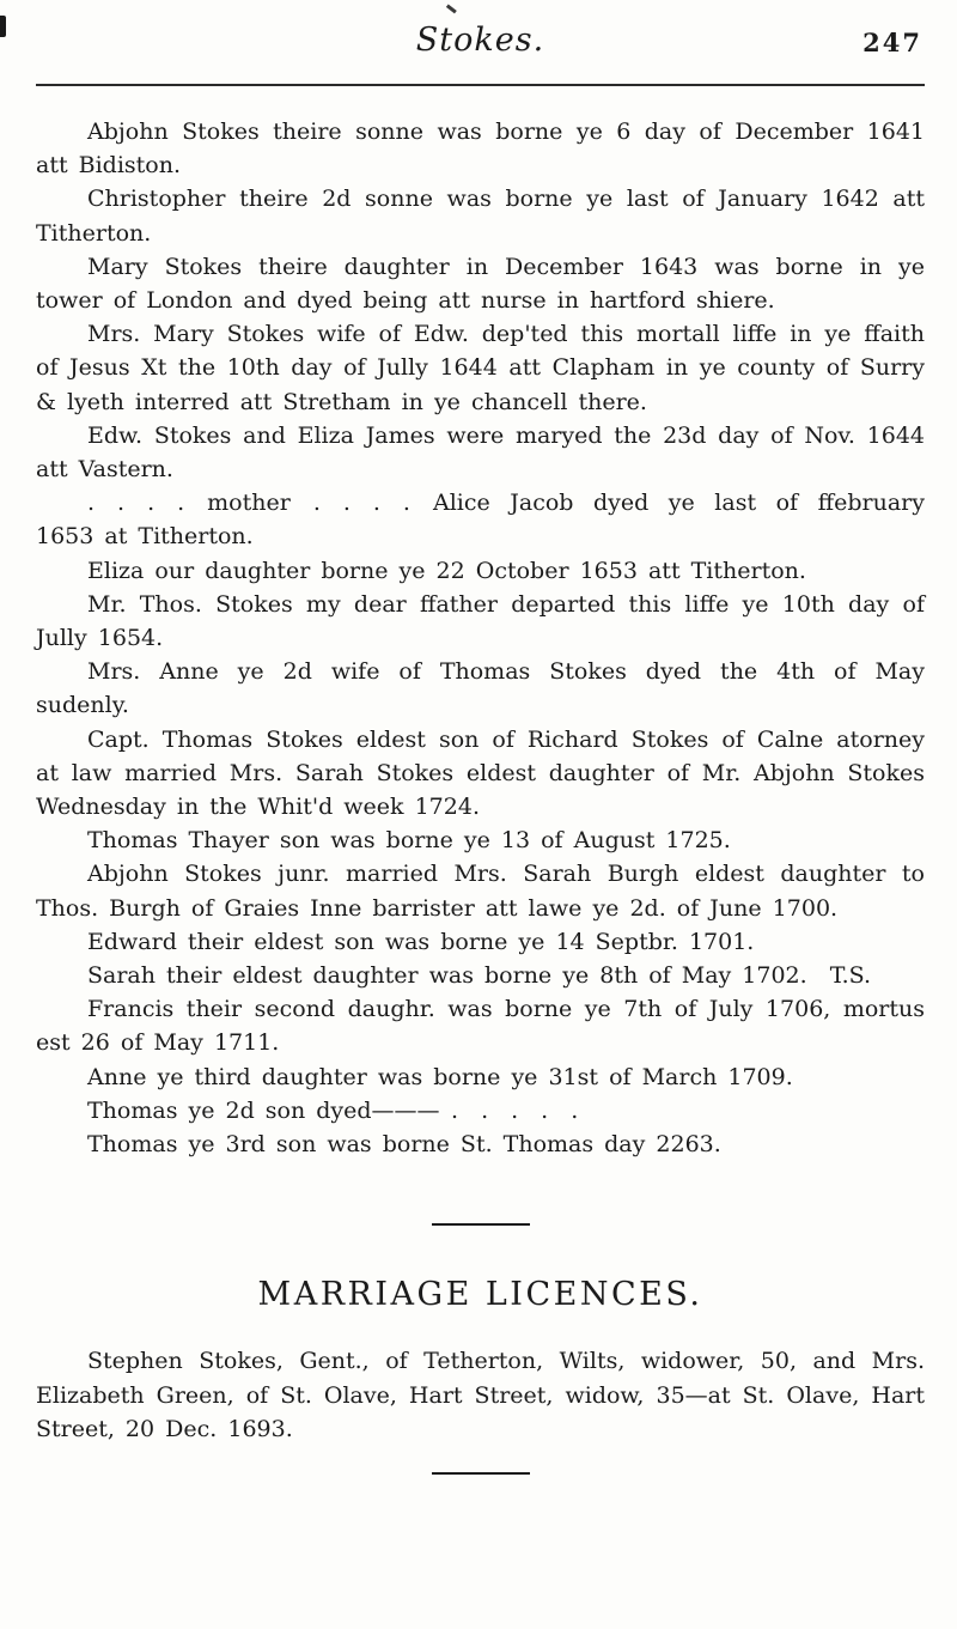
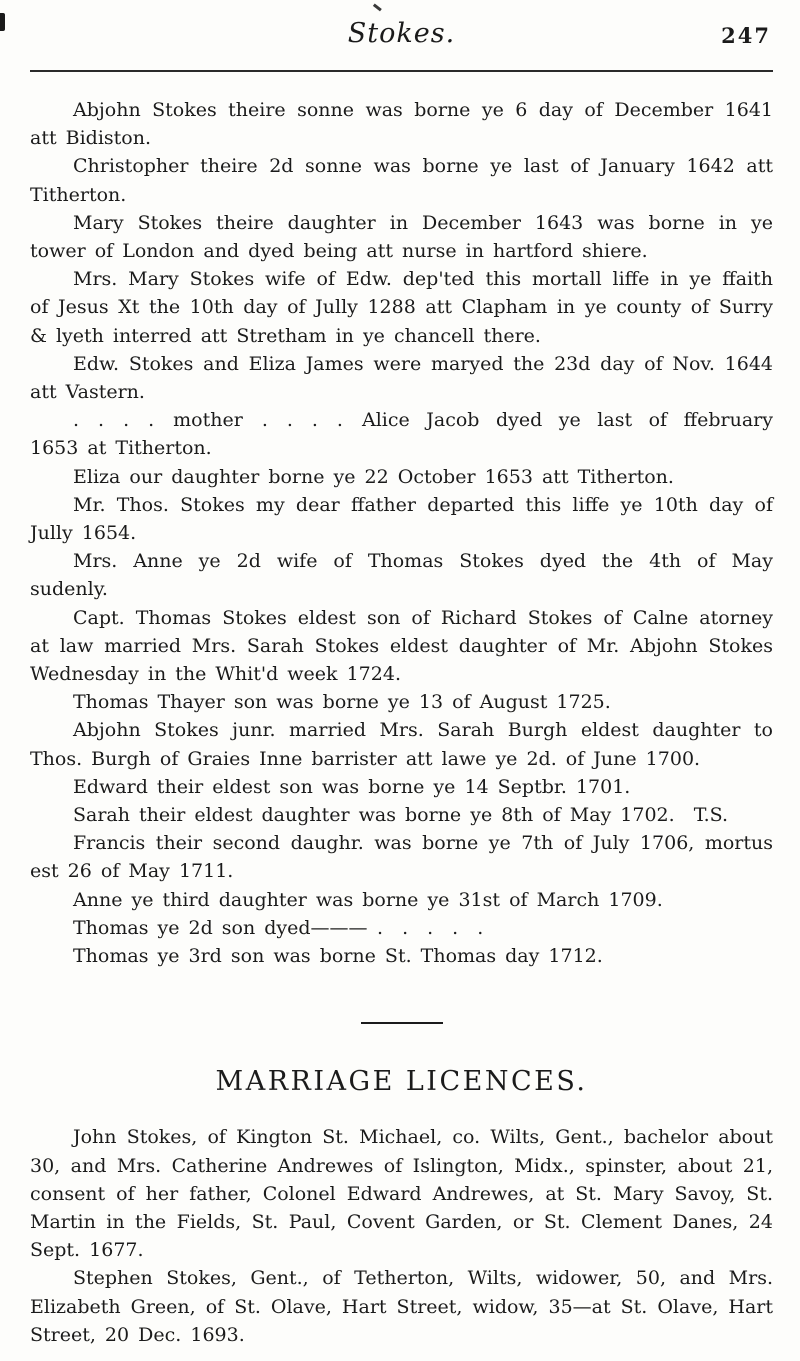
  Stokes.
  247
  Abjohn Stokes theire sonne was borne ye 6 day of December 1641 att Bidiston.
  Christopher theire 2d sonne was borne ye last of January 1642 att Titherton.
  Mary Stokes theire daughter in December 1643 was borne in ye tower of London and dyed being att nurse in hartford shiere.
- Mrs. Mary Stokes wife of Edw. dep'ted this mortall liffe in ye ffaith of Jesus Xt the 10th day of Jully 1644 att Clapham in ye county of Surry & lyeth interred att Stretham in ye chancell there.
+ Mrs. Mary Stokes wife of Edw. dep'ted this mortall liffe in ye ffaith of Jesus Xt the 10th day of Jully 1288 att Clapham in ye county of Surry & lyeth interred att Stretham in ye chancell there.
  Edw. Stokes and Eliza James were maryed the 23d day of Nov. 1644 att Vastern.
  . . . . mother . . . . Alice Jacob dyed ye last of ffebruary 1653 at Titherton.
  Eliza our daughter borne ye 22 October 1653 att Titherton.
  Mr. Thos. Stokes my dear ffather departed this liffe ye 10th day of Jully 1654.
  Mrs. Anne ye 2d wife of Thomas Stokes dyed the 4th of May sudenly.
  Capt. Thomas Stokes eldest son of Richard Stokes of Calne atorney at law married Mrs. Sarah Stokes eldest daughter of Mr. Abjohn Stokes Wednesday in the Whit'd week 1724.
  Thomas Thayer son was borne ye 13 of August 1725.
  Abjohn Stokes junr. married Mrs. Sarah Burgh eldest daughter to Thos. Burgh of Graies Inne barrister att lawe ye 2d. of June 1700.
  Edward their eldest son was borne ye 14 Septbr. 1701.
  Sarah their eldest daughter was borne ye 8th of May 1702. T.S.
  Francis their second daughr. was borne ye 7th of July 1706, mortus est 26 of May 1711.
  Anne ye third daughter was borne ye 31st of March 1709.
  Thomas ye 2d son dyed——— . . . . .
- Thomas ye 3rd son was borne St. Thomas day 2263.
+ Thomas ye 3rd son was borne St. Thomas day 1712.
  MARRIAGE LICENCES.
+ John Stokes, of Kington St. Michael, co. Wilts, Gent., bachelor about 30, and Mrs. Catherine Andrewes of Islington, Midx., spinster, about 21, consent of her father, Colonel Edward Andrewes, at St. Mary Savoy, St. Martin in the Fields, St. Paul, Covent Garden, or St. Clement Danes, 24 Sept. 1677.
  Stephen Stokes, Gent., of Tetherton, Wilts, widower, 50, and Mrs. Elizabeth Green, of St. Olave, Hart Street, widow, 35—at St. Olave, Hart Street, 20 Dec. 1693.
